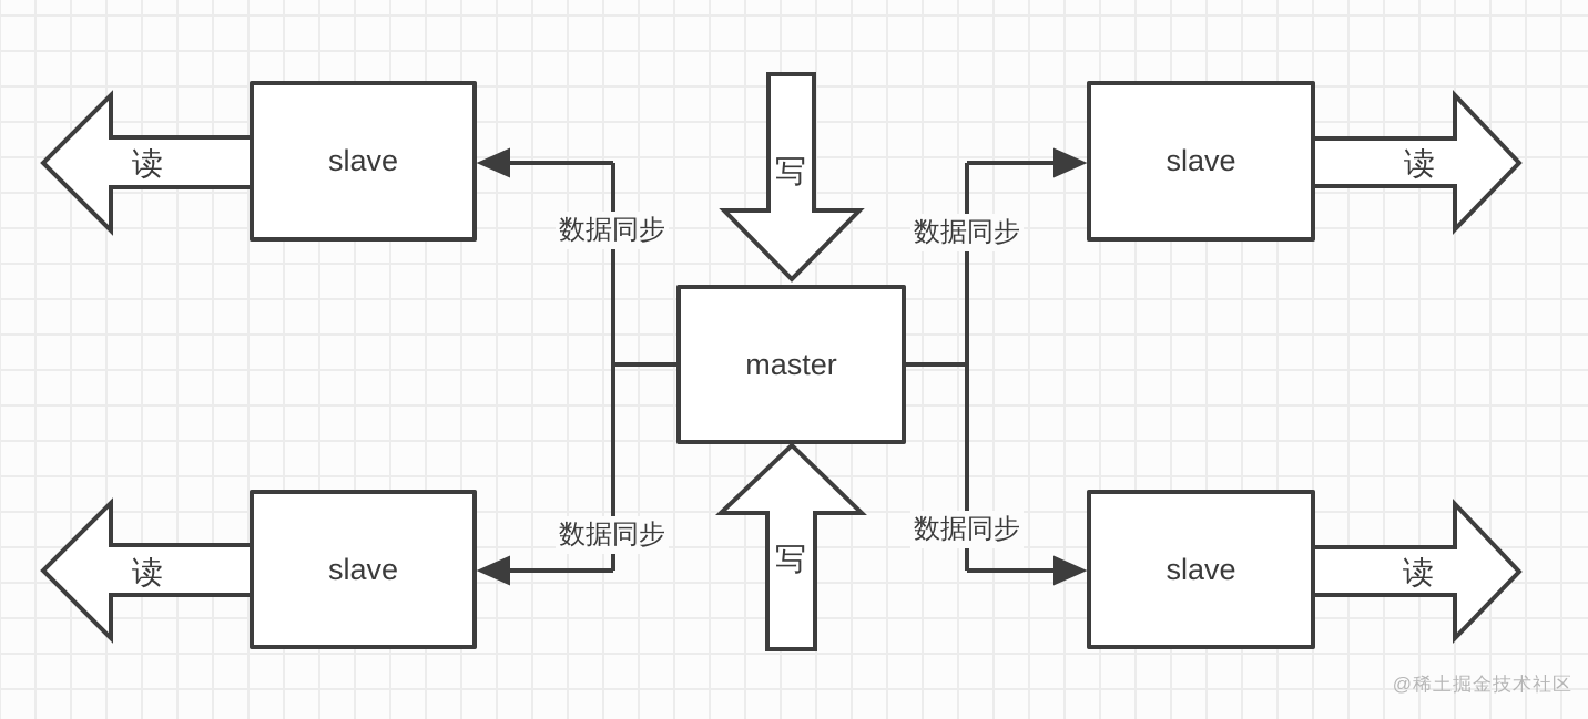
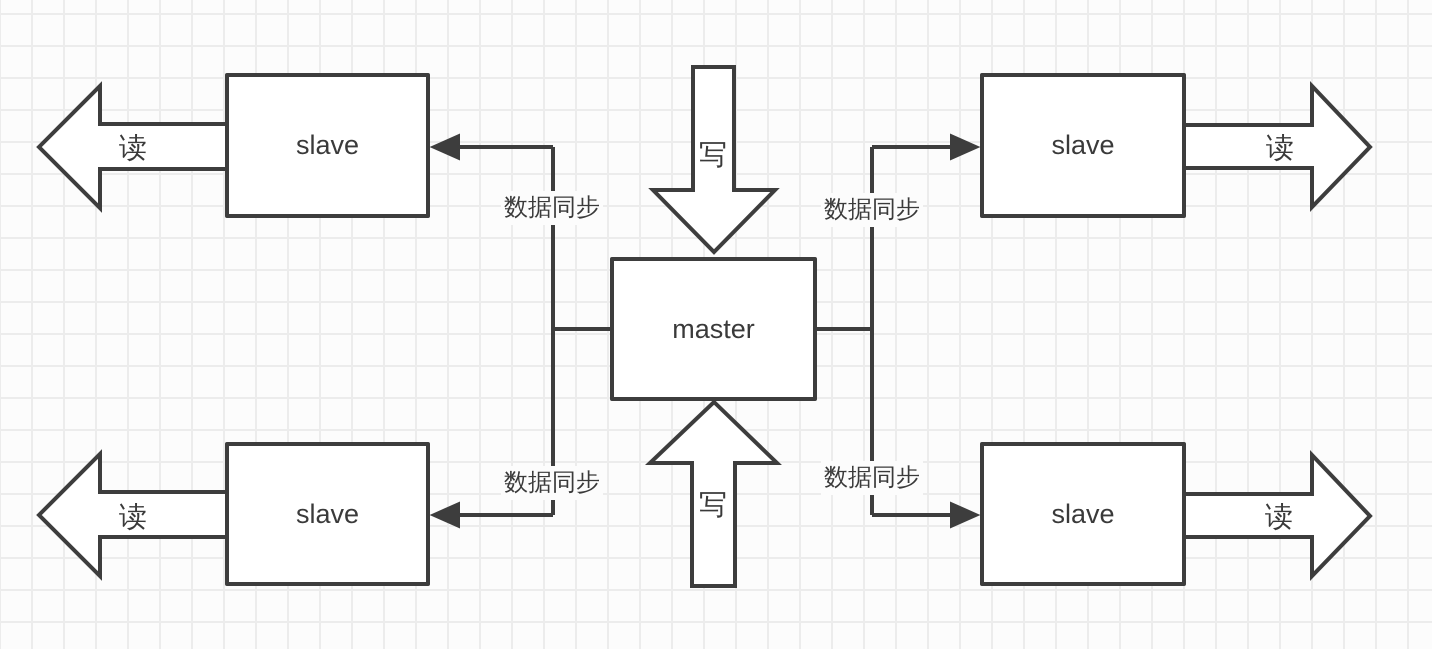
  slave
  slave
  slave
  slave
  master
  写
  写
  读
  读
  读
  读
  数据同步
  数据同步
  数据同步
  数据同步
- @稀土掘金技术社区
